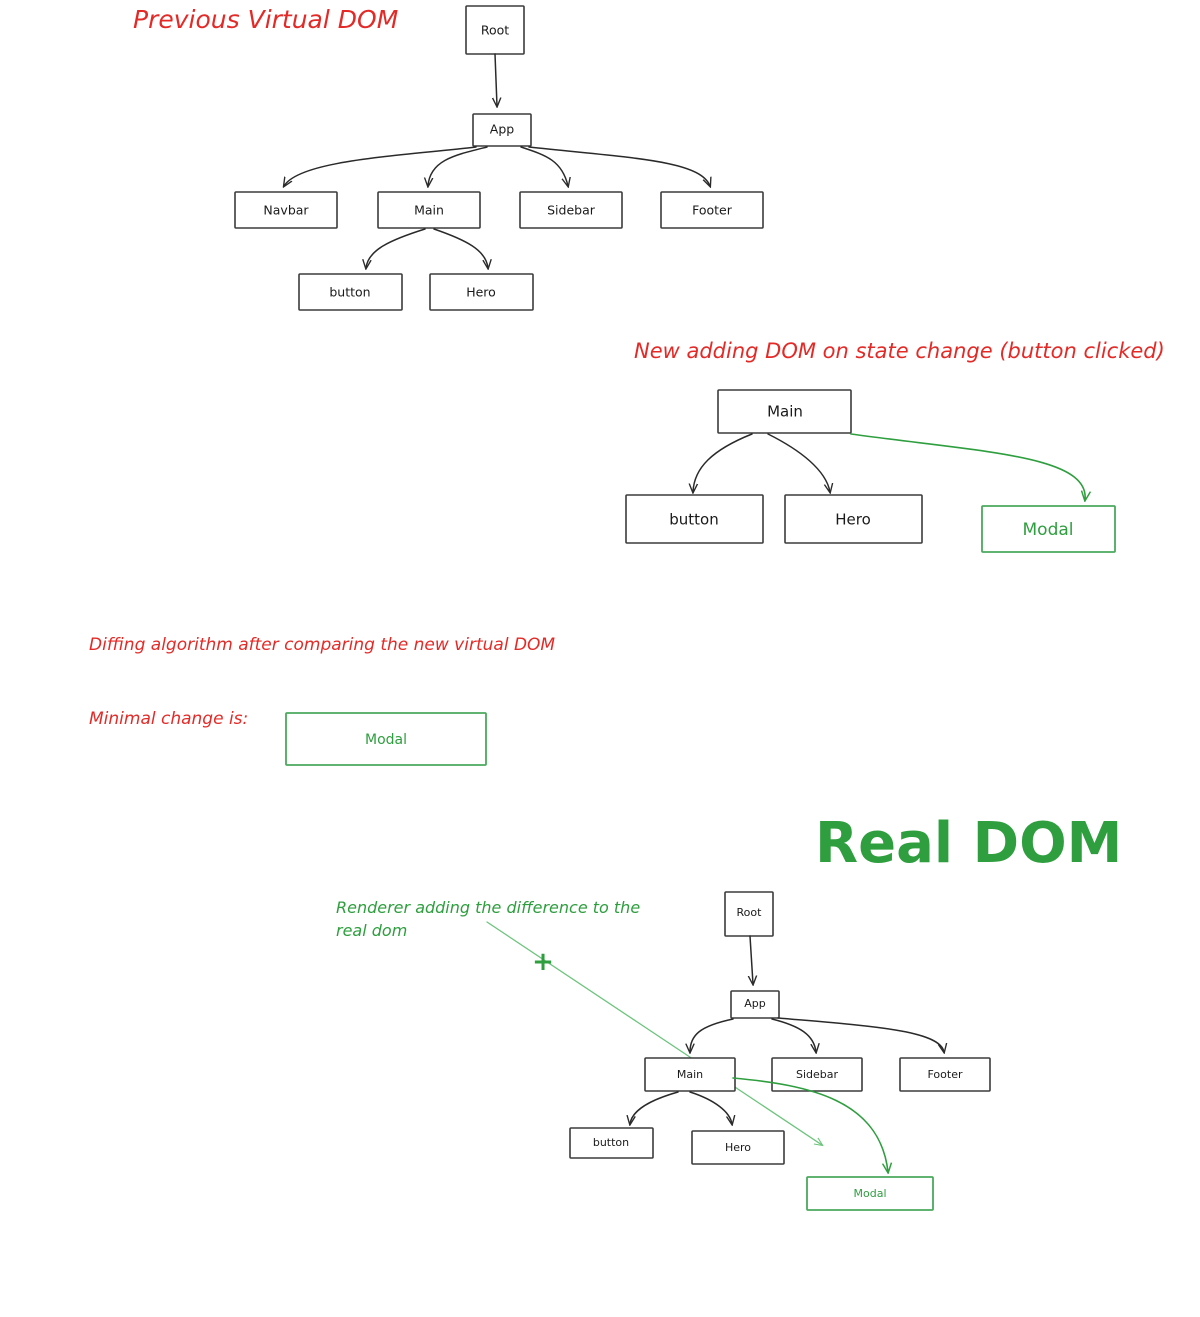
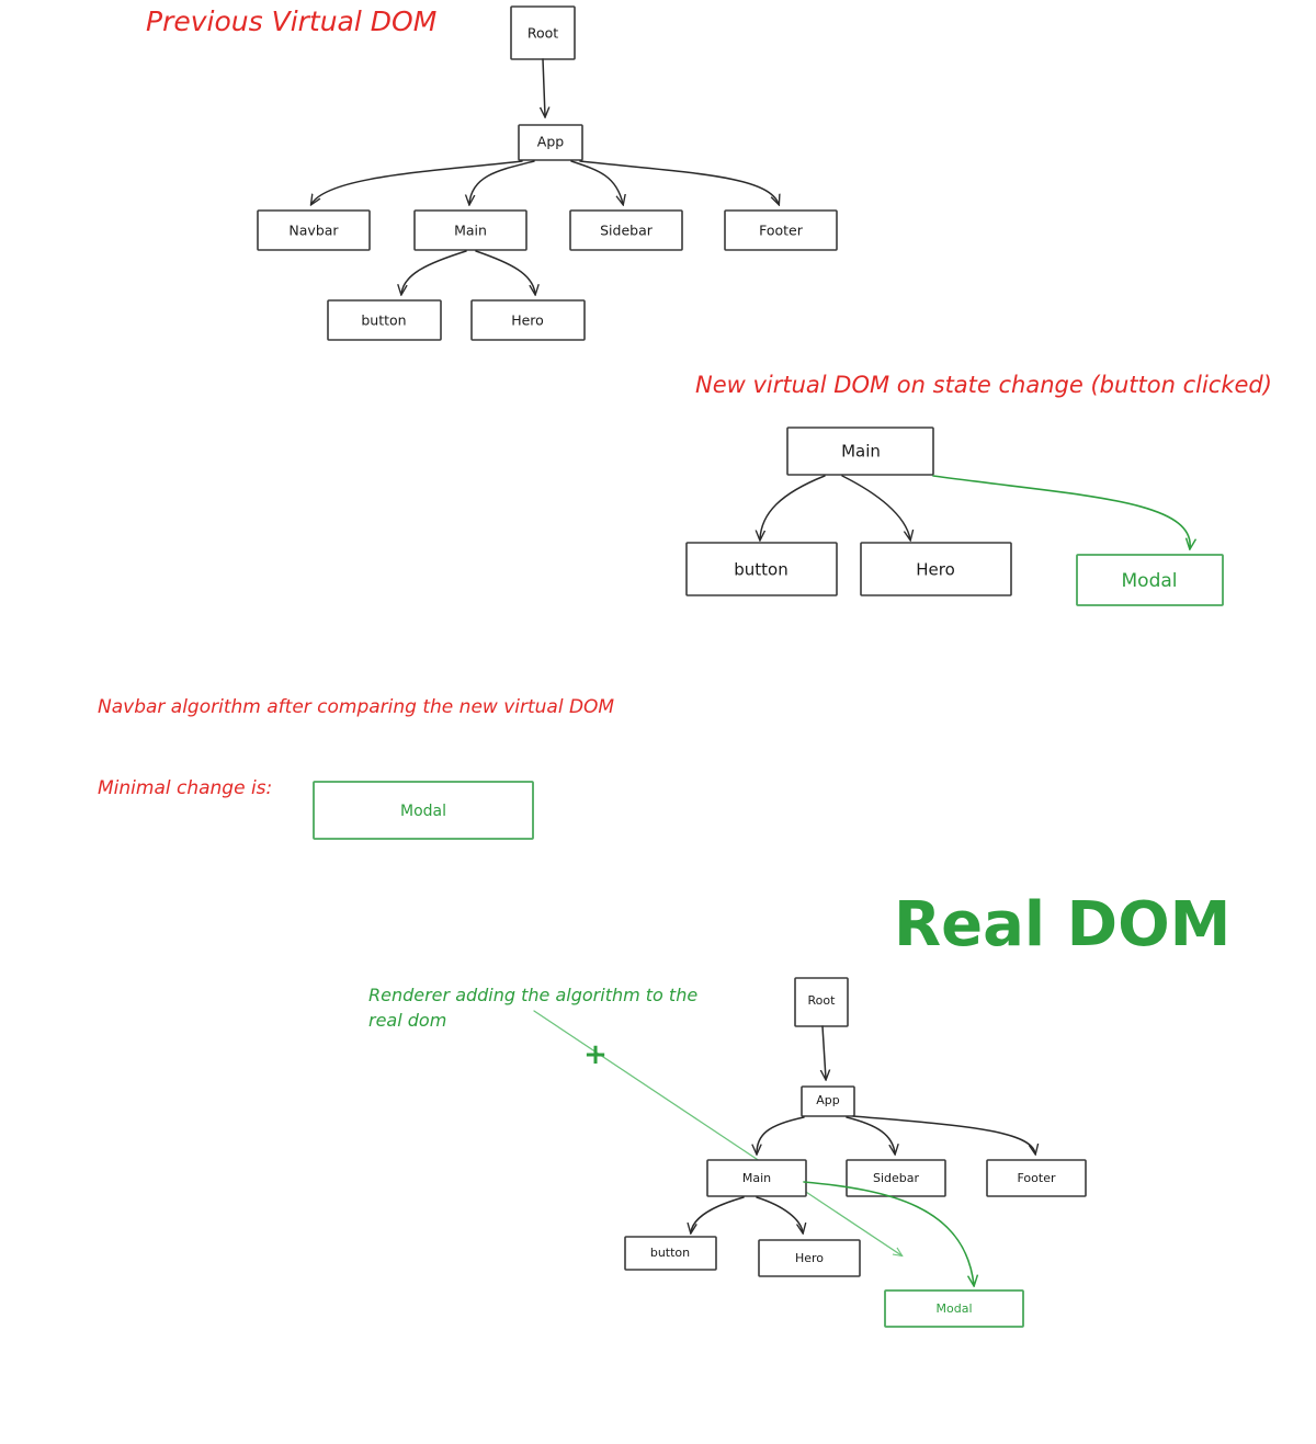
  Previous Virtual DOM
  Root
  App
  Navbar
  Main
  Sidebar
  Footer
  button
  Hero
- New adding DOM on state change (button clicked)
+ New virtual DOM on state change (button clicked)
  Main
  button
  Hero
  Modal
- Diffing algorithm after comparing the new virtual DOM
+ Navbar algorithm after comparing the new virtual DOM
  Minimal change is:
  Modal
  Real DOM
- Renderer adding the difference to the
+ Renderer adding the algorithm to the
  real dom
  +
  Root
  App
  Main
  Sidebar
  Footer
  button
  Hero
  Modal
